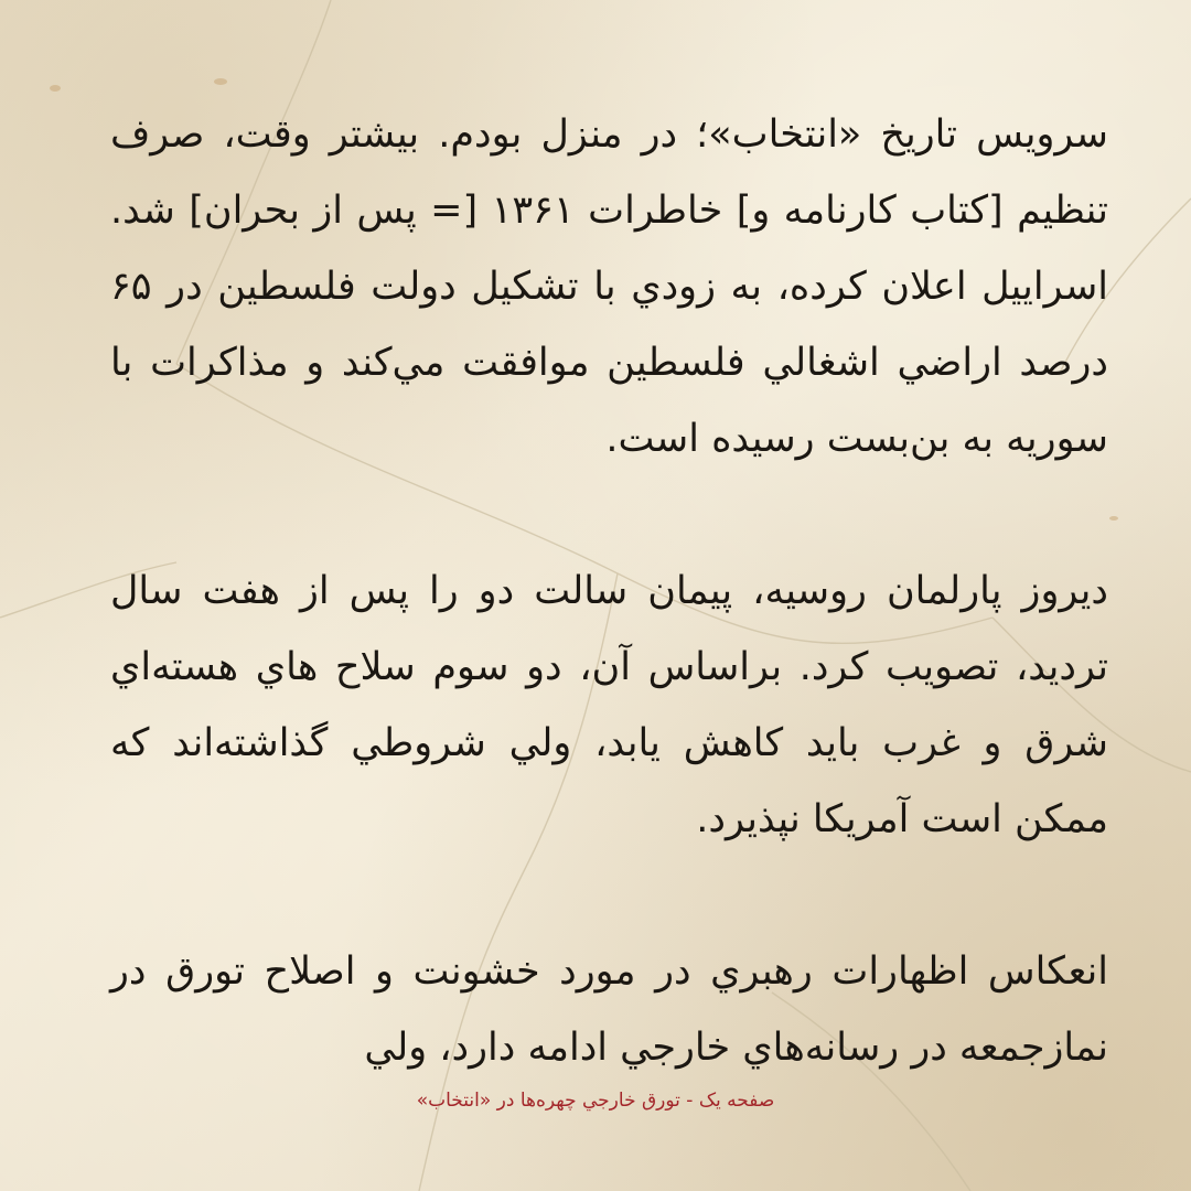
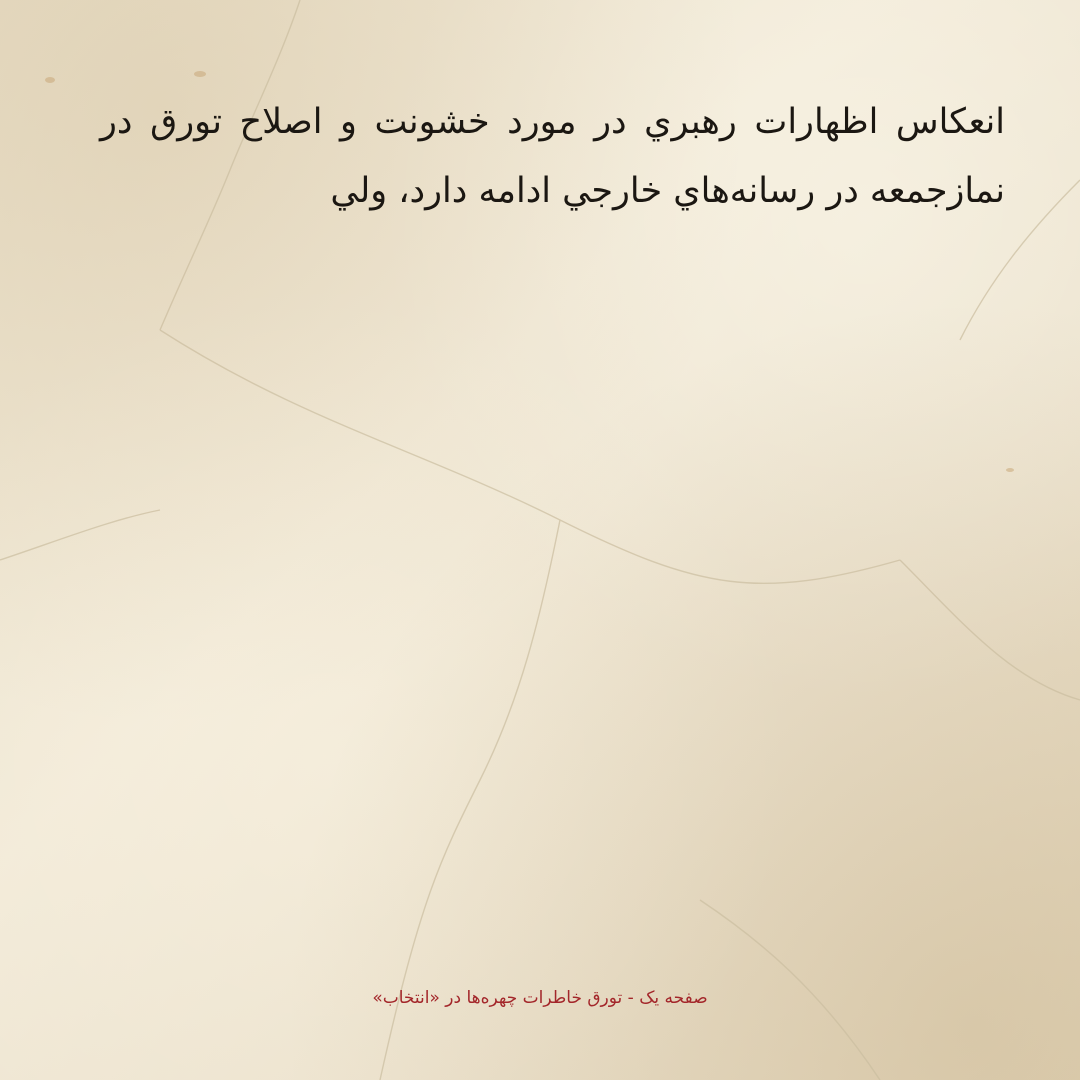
- سرویس تاریخ «انتخاب»؛ در منزل بودم. بیشتر وقت، صرف تنظیم [کتاب کارنامه و] خاطرات ۱۳۶۱ [= پس از بحران] شد. اسراییل اعلان کرده، به زودي با تشکیل دولت فلسطین در ۶۵ درصد اراضي اشغالي فلسطین موافقت مي‌کند و مذاکرات با سوریه به بنبست رسیده است.
- دیروز پارلمان روسیه، پیمان سالت دو را پس از هفت سال تردید، تصویب کرد. براساس آن، دو سوم سلاح هاي هسته‌اي شرق و غرب باید کاهش یابد، ولي شروطي گذاشته‌اند که ممکن است آمریکا نپذیرد.
  انعکاس اظهارات رهبري در مورد خشونت و اصلاح تورق در نمازجمعه در رسانه‌هاي خارجي ادامه دارد، ولي
- صفحه یک - تورق خارجي چهره‌ها در «انتخاب»
+ صفحه یک - تورق خاطرات چهره‌ها در «انتخاب»
